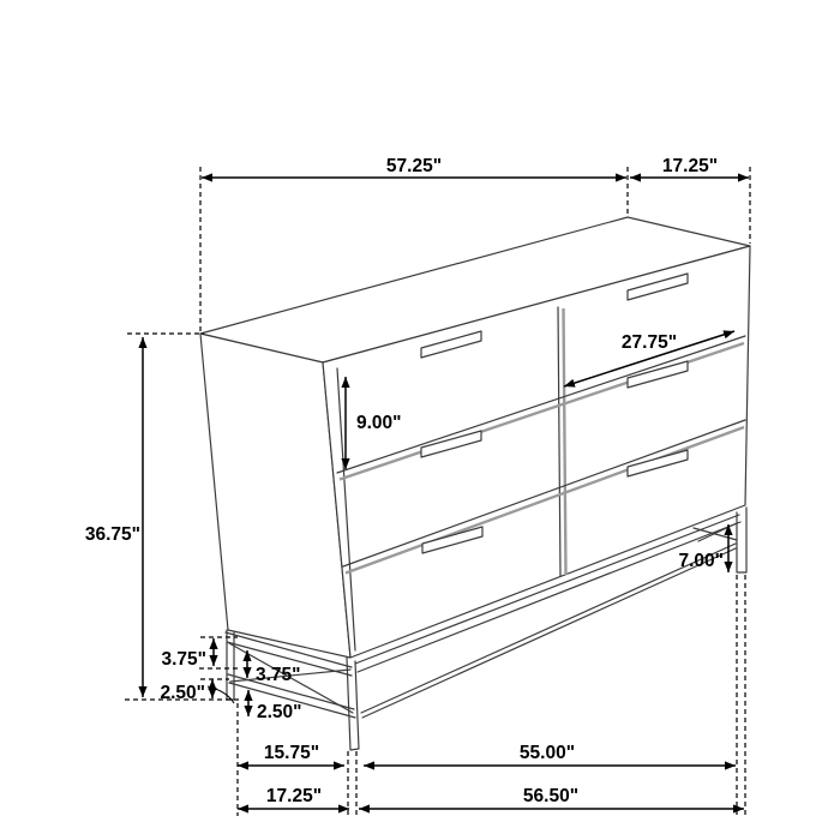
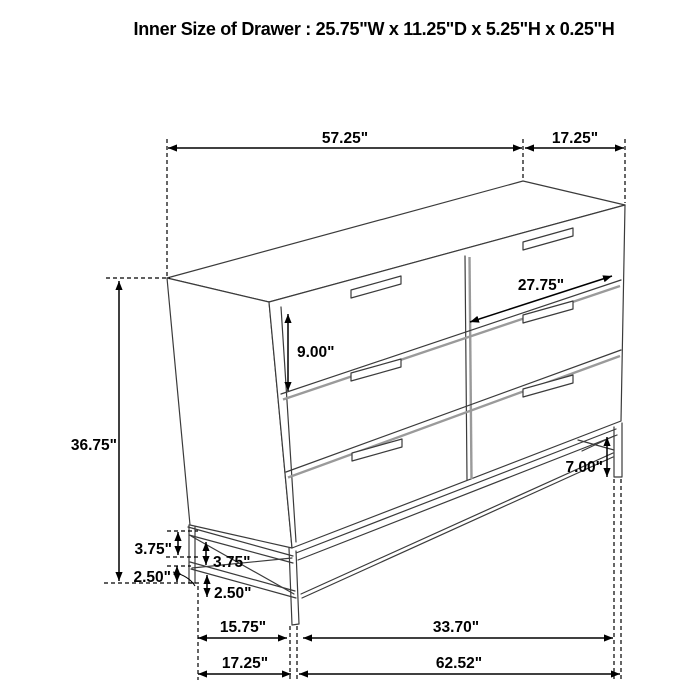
+ Inner Size of Drawer : 25.75"W x 11.25"D x 5.25"H x 0.25"H
  57.25"
  17.25"
  36.75"
  9.00"
  27.75"
  7.00"
  3.75"
  3.75"
  2.50"
  2.50"
  15.75"
- 55.00"
+ 33.70"
  17.25"
- 56.50"
+ 62.52"
